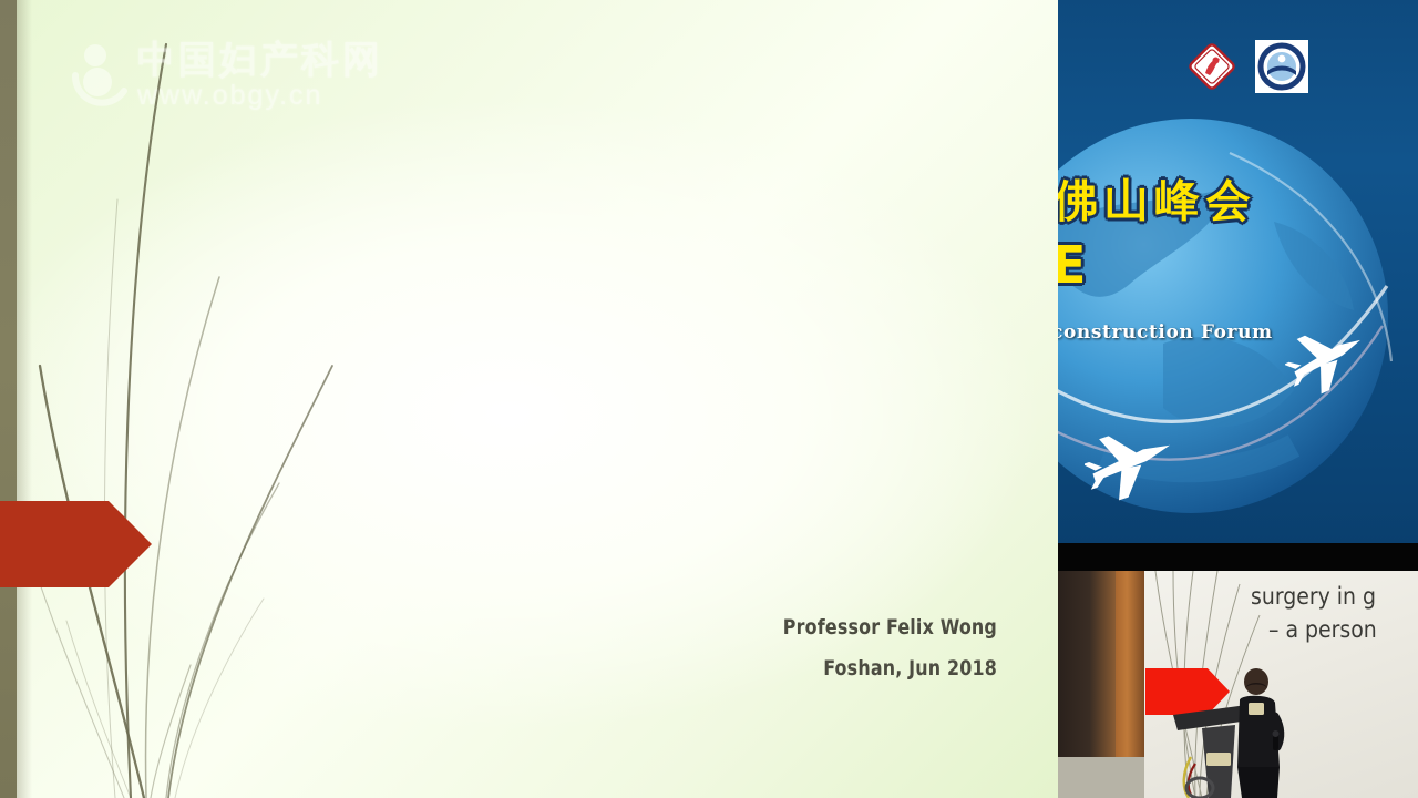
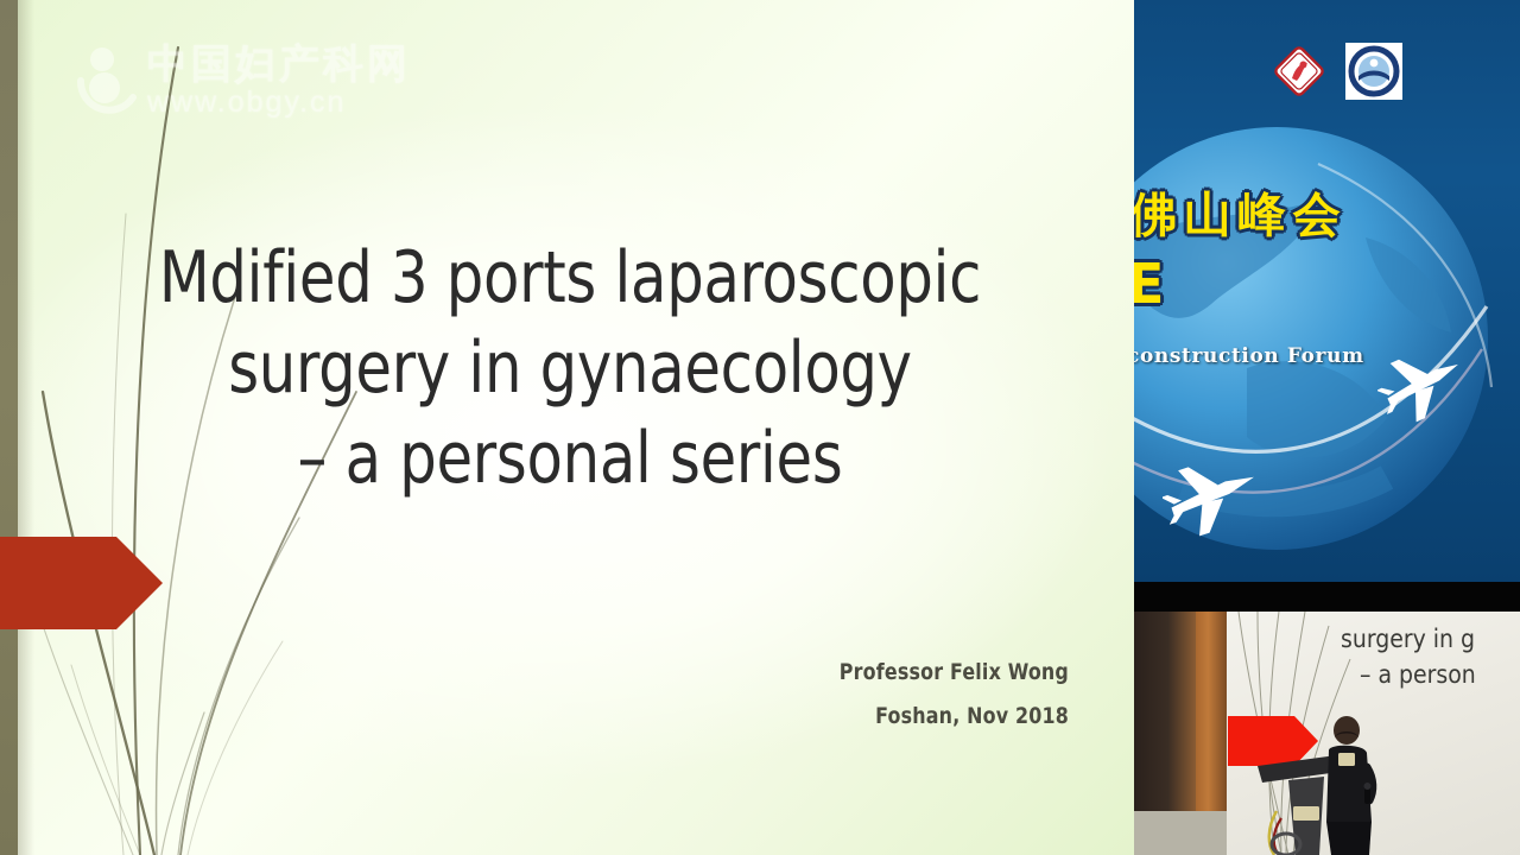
  中国妇产科网
  www.obgy.cn
+ Mdified 3 ports laparoscopic
+ surgery in gynaecology
+ – a personal series
  Professor Felix Wong
- Foshan, Jun 2018
+ Foshan, Nov 2018
  佛山峰会
  E
  construction Forum
  surgery in g
  – a person
